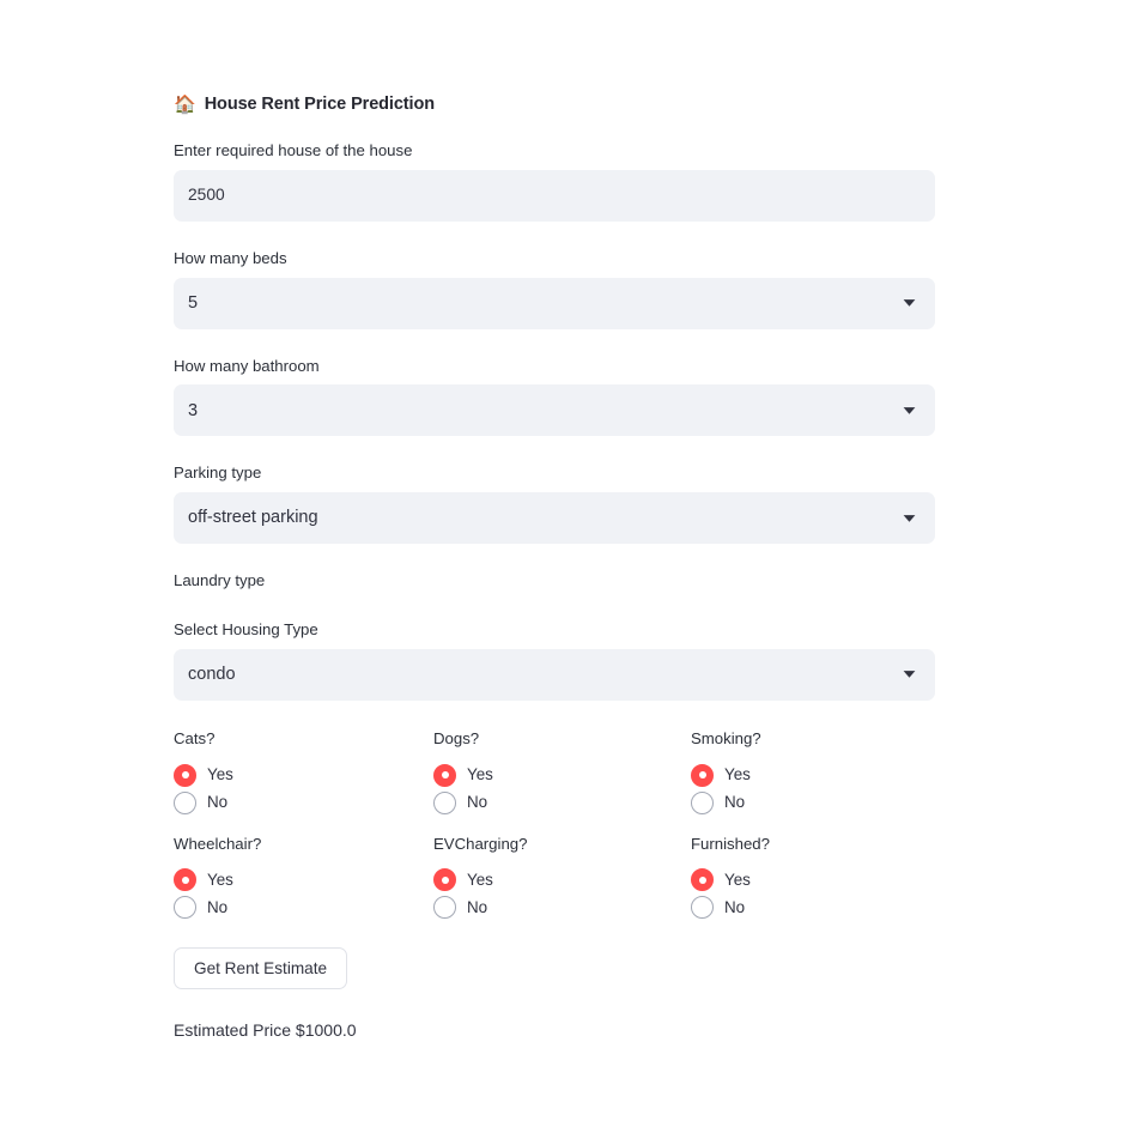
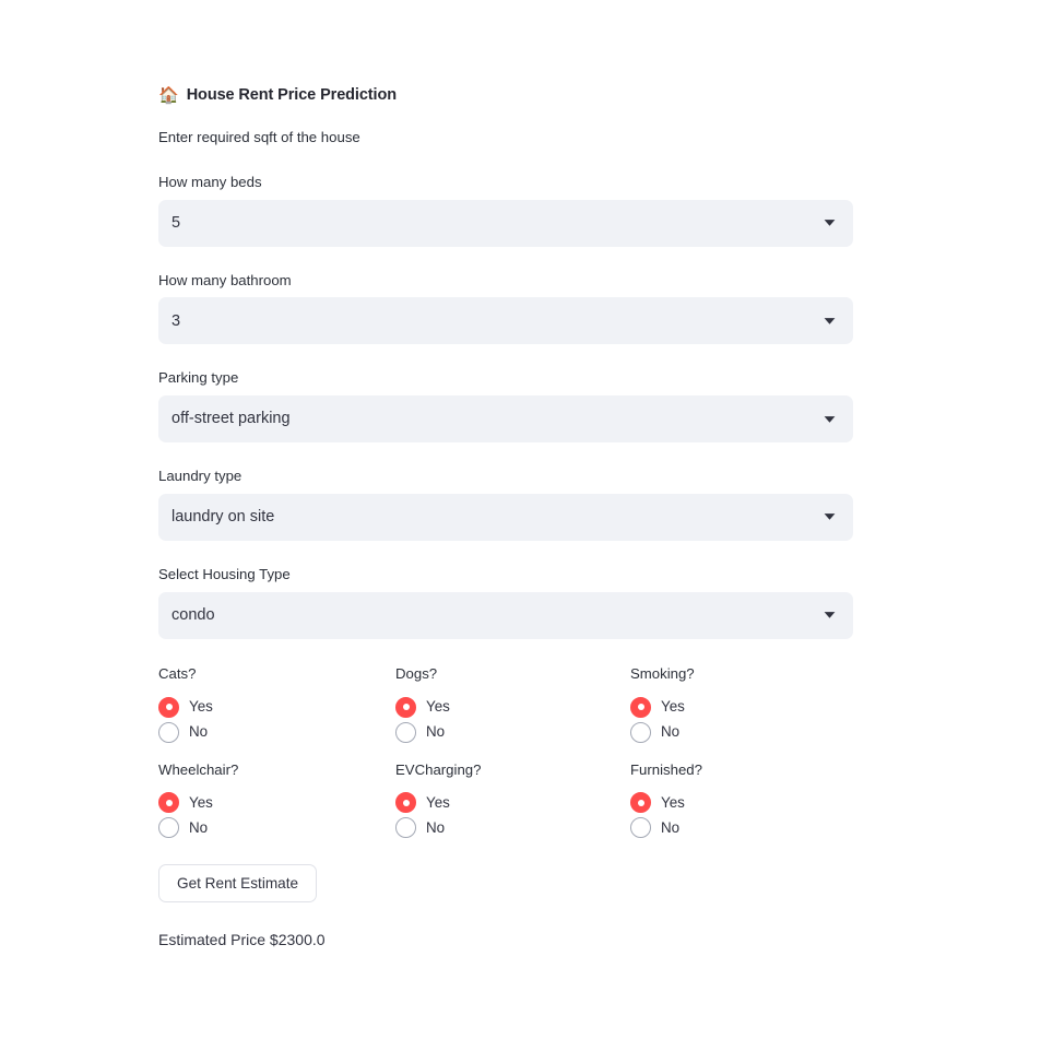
  🏠
  House Rent Price Prediction
- Enter required house of the house
+ Enter required sqft of the house
- 2500
  How many beds
  5
  How many bathroom
  3
  Parking type
  off-street parking
  Laundry type
+ laundry on site
  Select Housing Type
  condo
  Cats?
  Yes
  No
  Dogs?
  Yes
  No
  Smoking?
  Yes
  No
  Wheelchair?
  Yes
  No
  EVCharging?
  Yes
  No
  Furnished?
  Yes
  No
  Get Rent Estimate
- Estimated Price $1000.0
+ Estimated Price $2300.0
